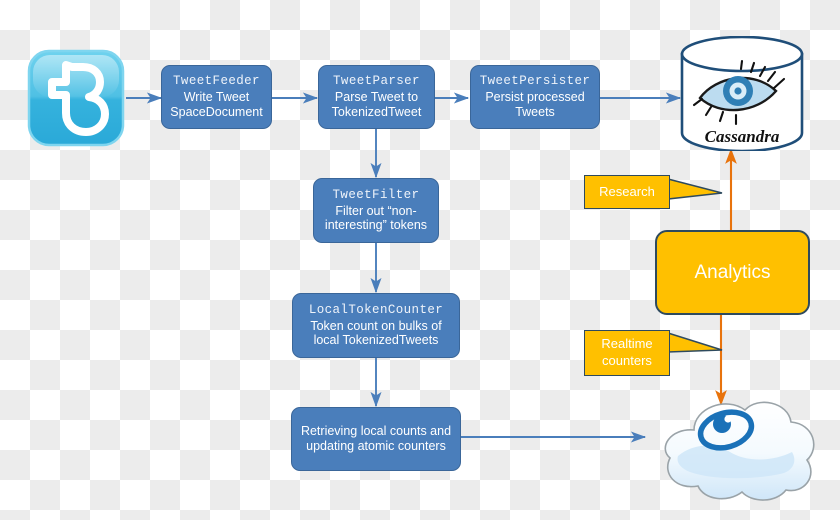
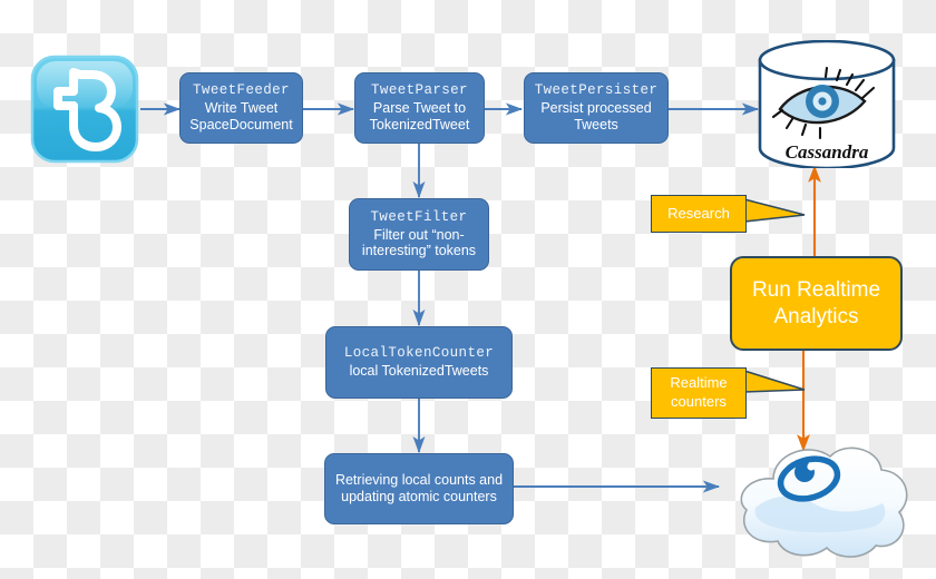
  TweetFeeder
  Write Tweet
  SpaceDocument
  TweetParser
  Parse Tweet to
  TokenizedTweet
  TweetPersister
  Persist processed
  Tweets
  TweetFilter
  Filter out “non-
  interesting” tokens
  LocalTokenCounter
- Token count on bulks of
  local TokenizedTweets
  Retrieving local counts and
  updating atomic counters
  Cassandra
+ Run Realtime
  Analytics
  Research
  Realtime
  counters
